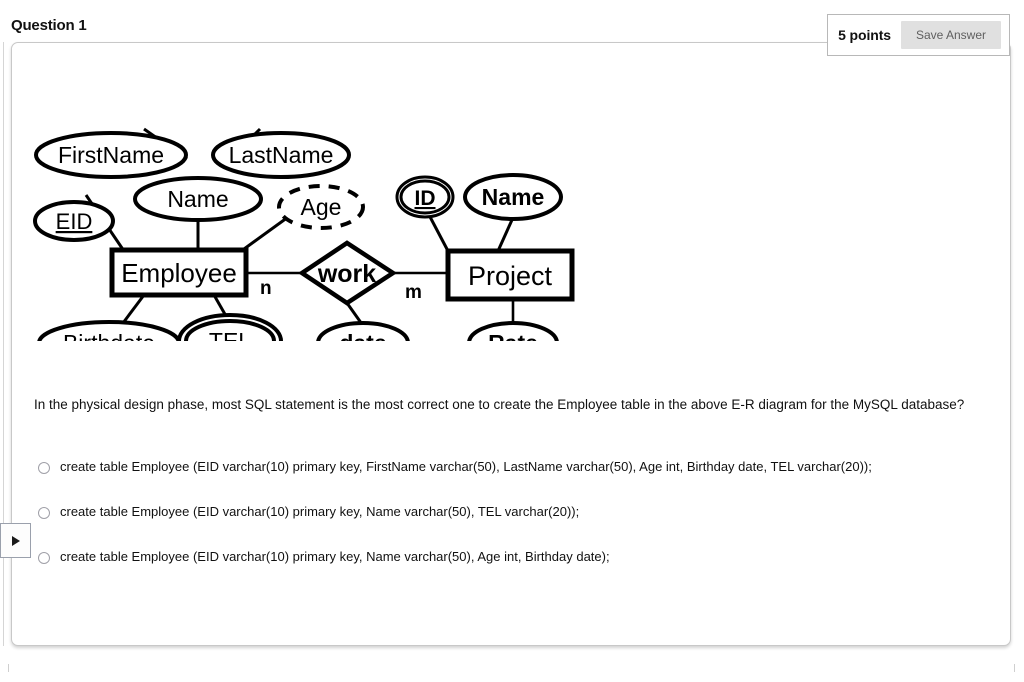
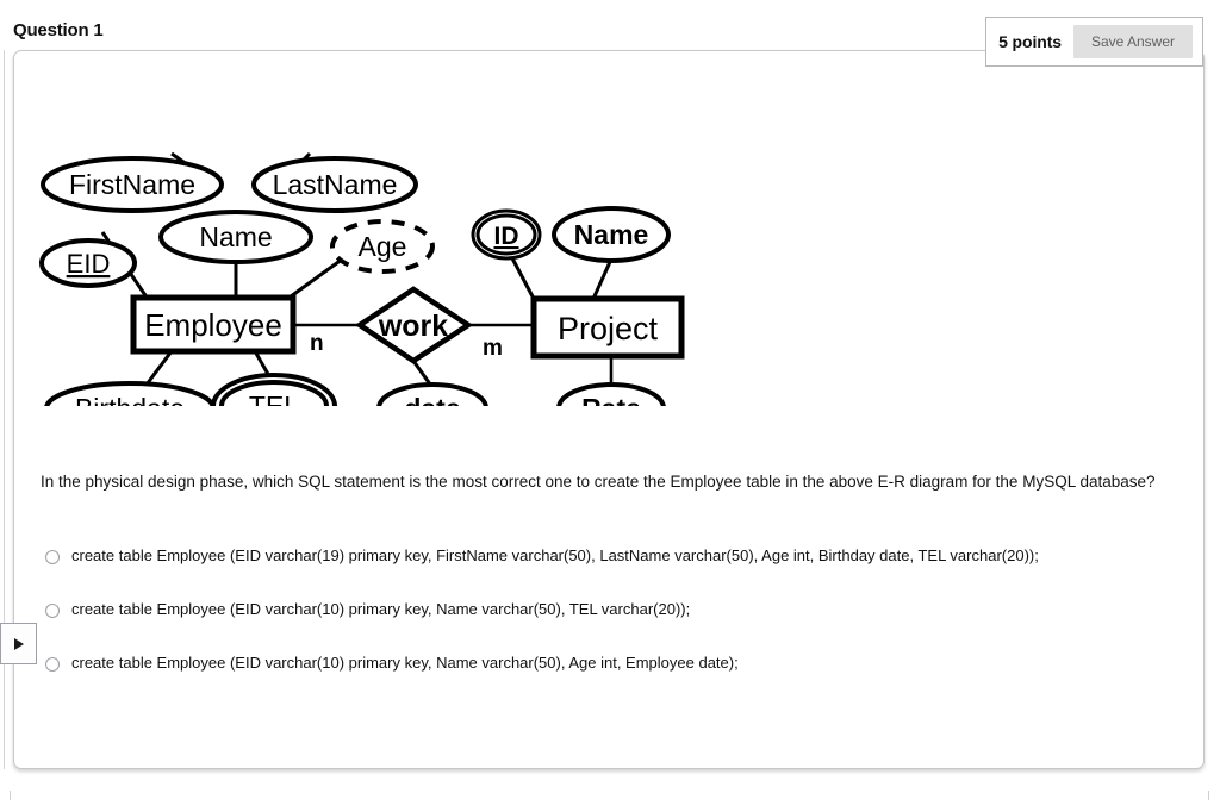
  Question 1
  5 points
  Save Answer
  FirstName
  LastName
  Name
  EID
  Age
  ID
  Name
  work
  n
  m
  Employee
  Project
- In the physical design phase, most SQL statement is the most correct one to create the Employee table in the above E-R diagram for the MySQL database?
+ In the physical design phase, which SQL statement is the most correct one to create the Employee table in the above E-R diagram for the MySQL database?
- create table Employee (EID varchar(10) primary key, FirstName varchar(50), LastName varchar(50), Age int, Birthday date, TEL varchar(20));
+ create table Employee (EID varchar(19) primary key, FirstName varchar(50), LastName varchar(50), Age int, Birthday date, TEL varchar(20));
  create table Employee (EID varchar(10) primary key, Name varchar(50), TEL varchar(20));
- create table Employee (EID varchar(10) primary key, Name varchar(50), Age int, Birthday date);
+ create table Employee (EID varchar(10) primary key, Name varchar(50), Age int, Employee date);
